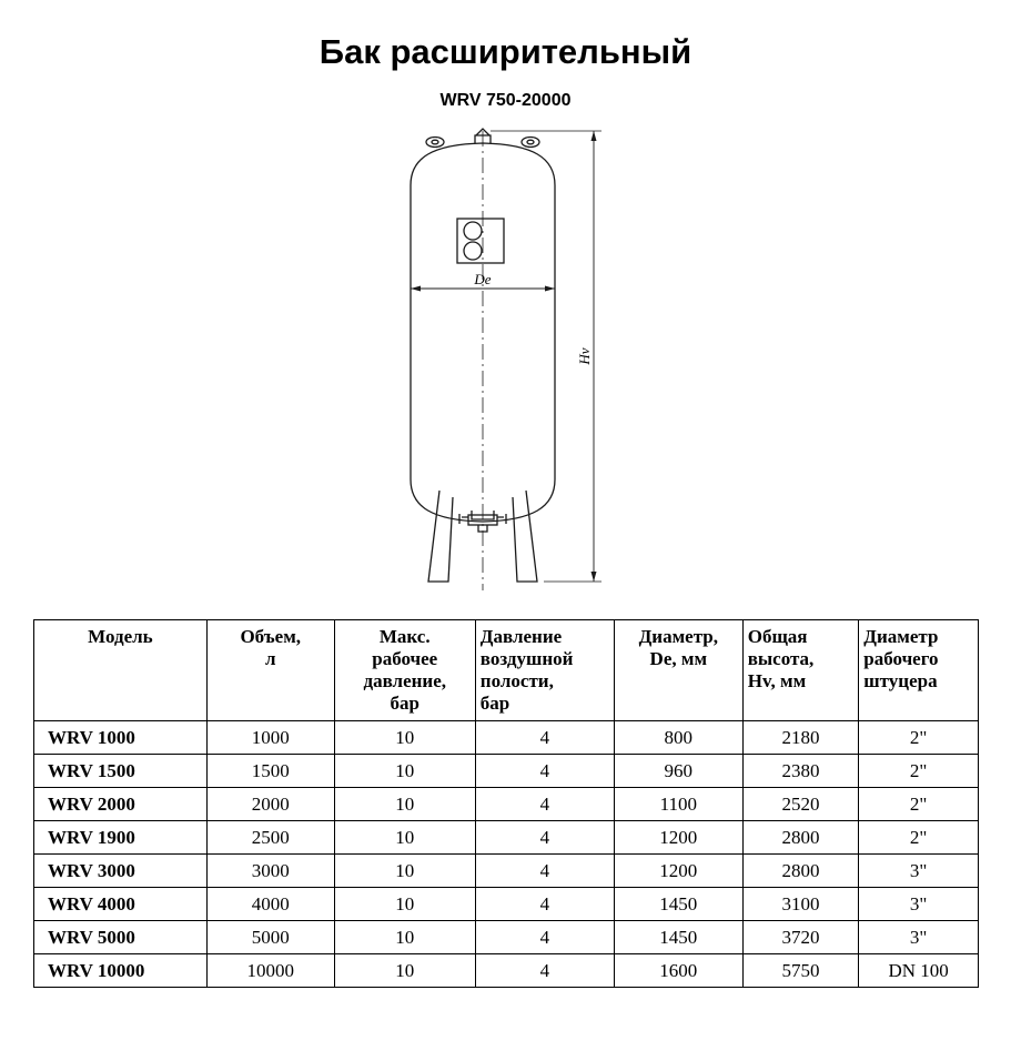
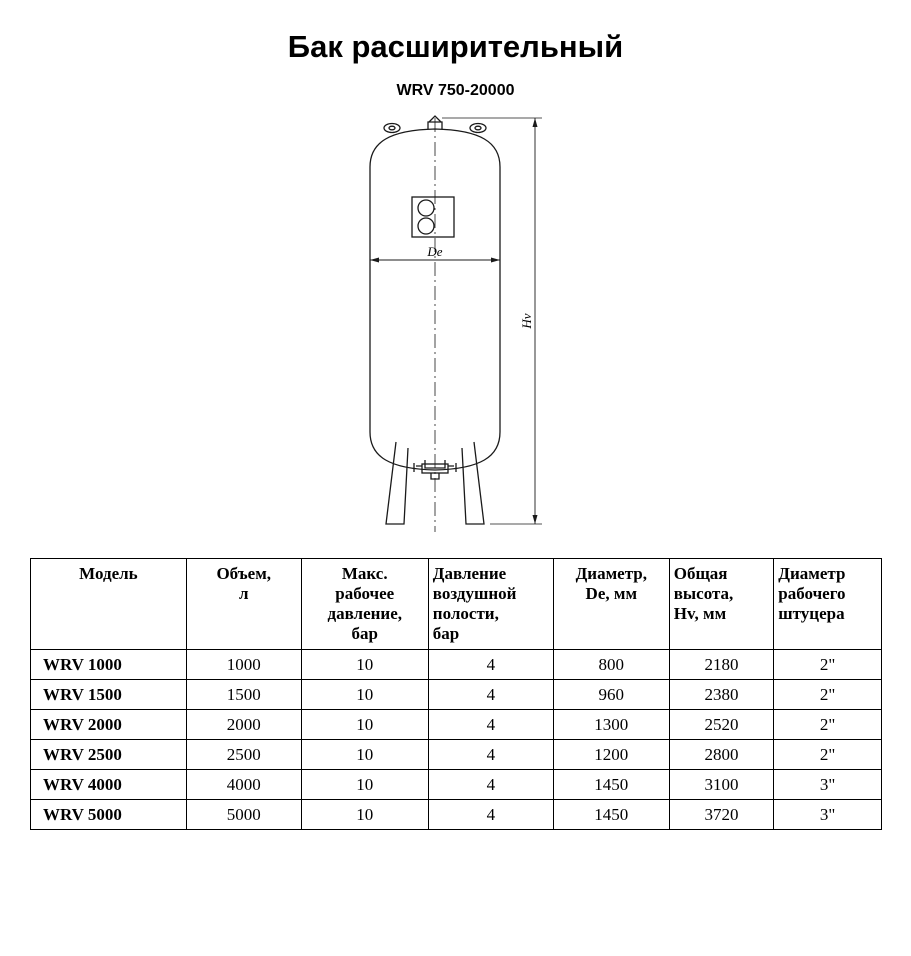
  Бак расширительный
  WRV 750-20000
  De
  Модель	Объем, л	Макс. рабочее давление, бар	Давление воздушной полости, бар	Диаметр, De, мм	Общая высота, Hv, мм	Диаметр рабочего штуцера
  WRV 1000	1000	10	4	800	2180	2"
  WRV 1500	1500	10	4	960	2380	2"
- WRV 2000	2000	10	4	1100	2520	2"
+ WRV 2000	2000	10	4	1300	2520	2"
- WRV 1900	2500	10	4	1200	2800	2"
+ WRV 2500	2500	10	4	1200	2800	2"
- WRV 3000	3000	10	4	1200	2800	3"
  WRV 4000	4000	10	4	1450	3100	3"
  WRV 5000	5000	10	4	1450	3720	3"
- WRV 10000	10000	10	4	1600	5750	DN 100
